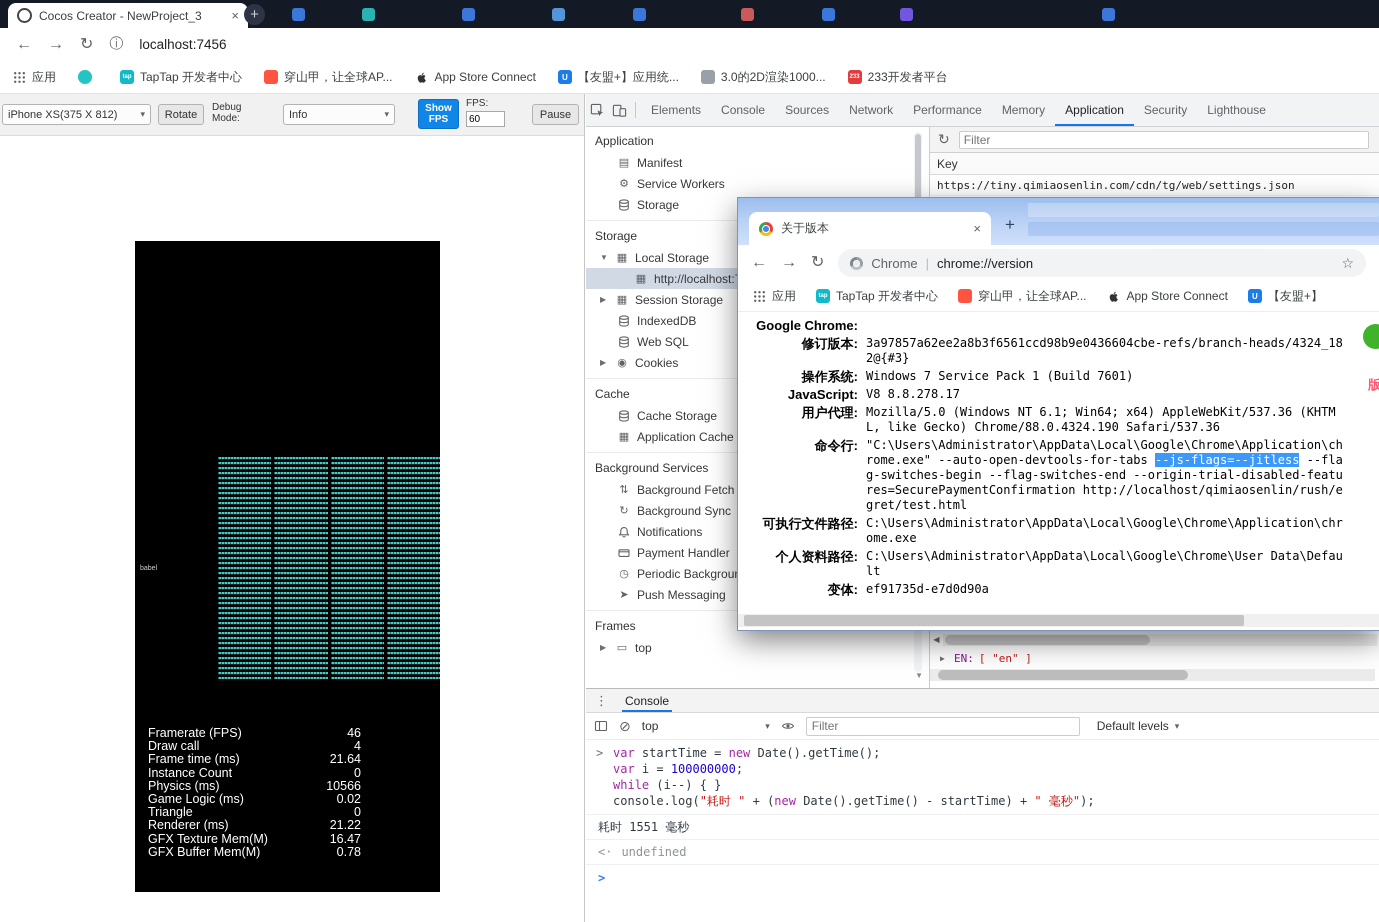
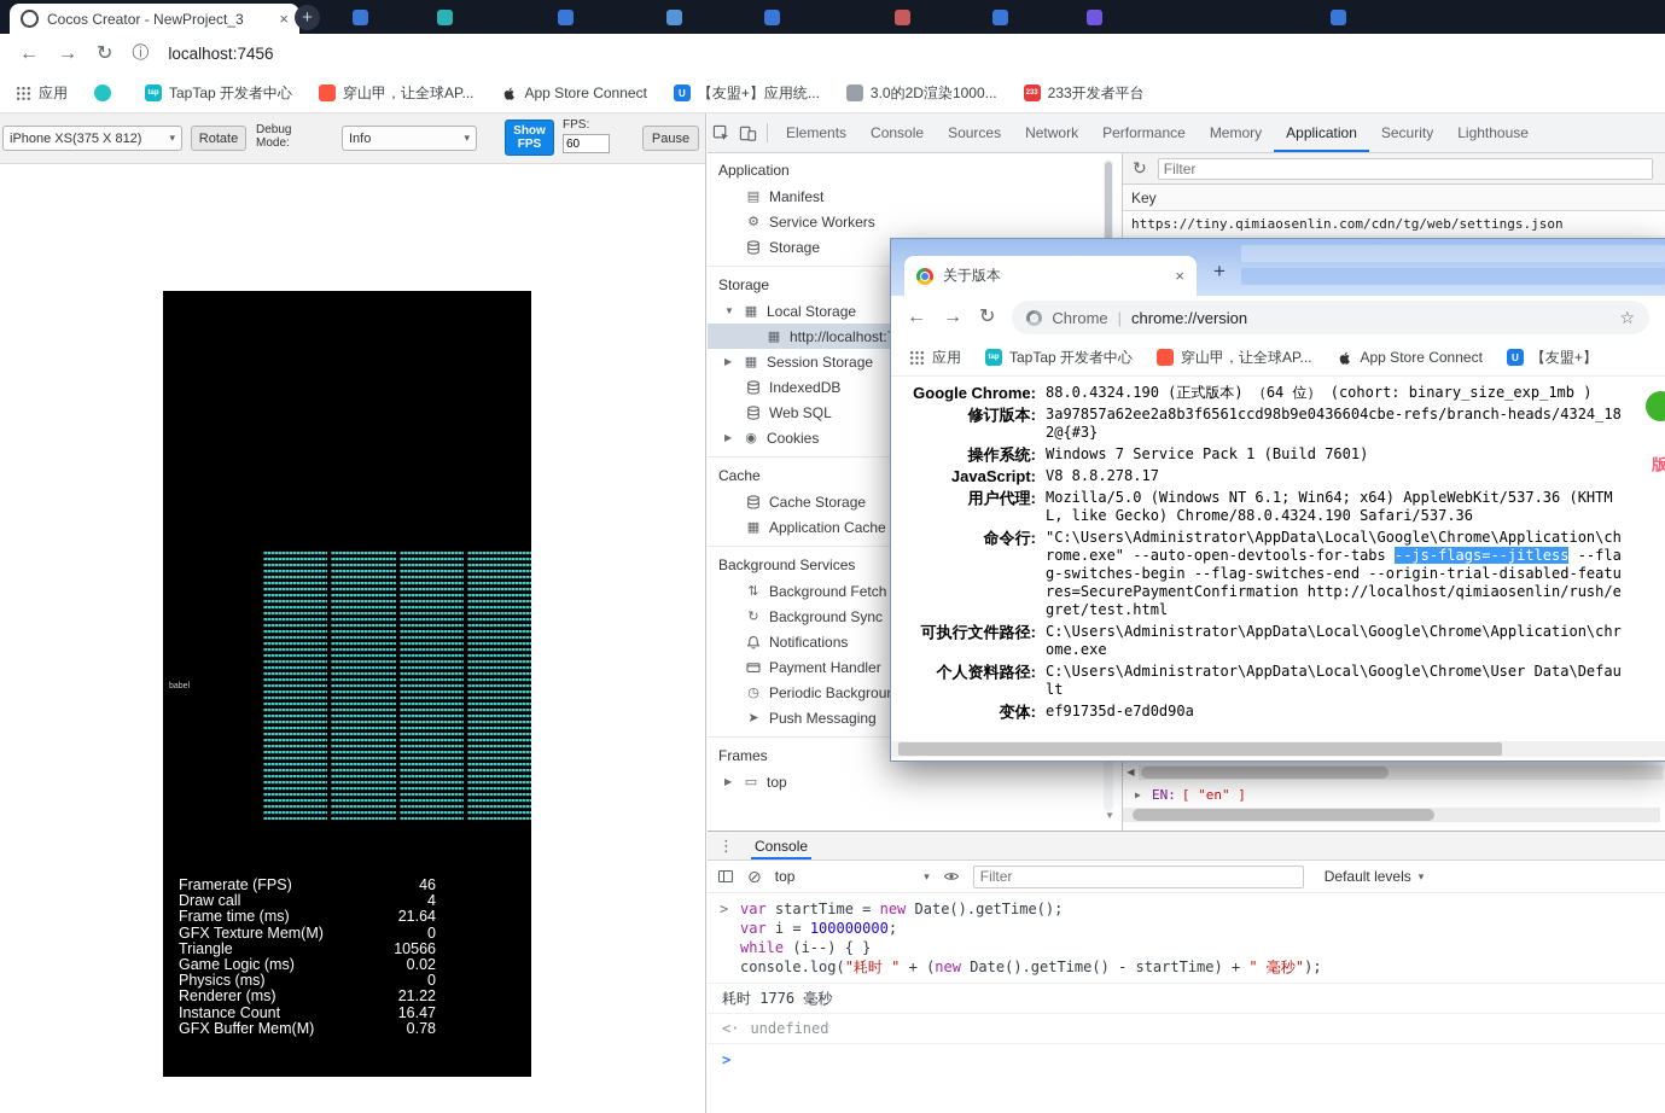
  Cocos Creator - NewProject_3
  ×
  +
  ←
  →
  ↻
  ⓘ
  localhost:7456
  应用
  TapTap 开发者中心
  穿山甲，让全球AP...
  App Store Connect
  U
  【友盟+】应用统...
  3.0的2D渲染1000...
  233开发者平台
  iPhone XS(375 X 812)
  ▾
  Rotate
  Debug
  Mode:
  Info
  ▾
  Show
  FPS
  FPS:
  60
  Pause
  Framerate (FPS)
  46
  Draw call
  4
  Frame time (ms)
  21.64
- Instance Count
+ GFX Texture Mem(M)
  0
- Physics (ms)
+ Triangle
  10566
  Game Logic (ms)
  0.02
- Triangle
+ Physics (ms)
  0
  Renderer (ms)
  21.22
- GFX Texture Mem(M)
+ Instance Count
  16.47
  GFX Buffer Mem(M)
  0.78
  Elements
  Console
  Sources
  Network
  Performance
  Memory
  Application
  Security
  Lighthouse
  Application
  ▤
  Manifest
  ⚙
  Service Workers
  Storage
  Storage
  ▼
  ▦
  Local Storage
  ▦
  http://localhost:
  ▶
  ▦
  Session Storage
  IndexedDB
  Web SQL
  ▶
  ◉
  Cookies
  Cache
  Cache Storage
  ▦
  Application Cache
  Background Services
  ⇅
  Background Fetch
  ↻
  Background Sync
  Notifications
  Payment Handler
  ◷
  Periodic Backgrou
  ➤
  Push Messaging
  Frames
  ▶
  ▭
  top
  ▼
  ↻
  Filter
  Key
  https://tiny.qimiaosenlin.com/cdn/tg/web/settings.json
  ◀
  ▶
  EN:
  [ "en" ]
  ⋮
  Console
  ⊘
  top
  ▾
  Filter
  Default levels
  ▾
  >
  var startTime = new Date().getTime();
  var i = 100000000;
  while (i--) { }
  console.log("耗时 " + (new Date().getTime() - startTime) + " 毫秒");
- 耗时 1551 毫秒
+ 耗时 1776 毫秒
  <·
  undefined
  >
  关于版本
  ×
  +
  ←
  →
  ↻
  Chrome
  |
  chrome://version
  ☆
  应用
  TapTap 开发者中心
  穿山甲，让全球AP...
  App Store Connect
  U
  【友盟+】
  Google Chrome:
+ 88.0.4324.190 (正式版本) （64 位） (cohort: binary_size_exp_1mb )
  修订版本:
  3a97857a62ee2a8b3f6561ccd98b9e0436604cbe-refs/branch-heads/4324_182@{#3}
  操作系统:
  Windows 7 Service Pack 1 (Build 7601)
  JavaScript:
  V8 8.8.278.17
  用户代理:
  Mozilla/5.0 (Windows NT 6.1; Win64; x64) AppleWebKit/537.36 (KHTML, like Gecko) Chrome/88.0.4324.190 Safari/537.36
  命令行:
  "C:\Users\Administrator\AppData\Local\Google\Chrome\Application\chrome.exe" --auto-open-devtools-for-tabs --js-flags=--jitless --flag-switches-begin --flag-switches-end --origin-trial-disabled-features=SecurePaymentConfirmation http://localhost/qimiaosenlin/rush/egret/test.html
  可执行文件路径:
  C:\Users\Administrator\AppData\Local\Google\Chrome\Application\chrome.exe
  个人资料路径:
  C:\Users\Administrator\AppData\Local\Google\Chrome\User Data\Default
  变体:
  ef91735d-e7d0d90a
  版
